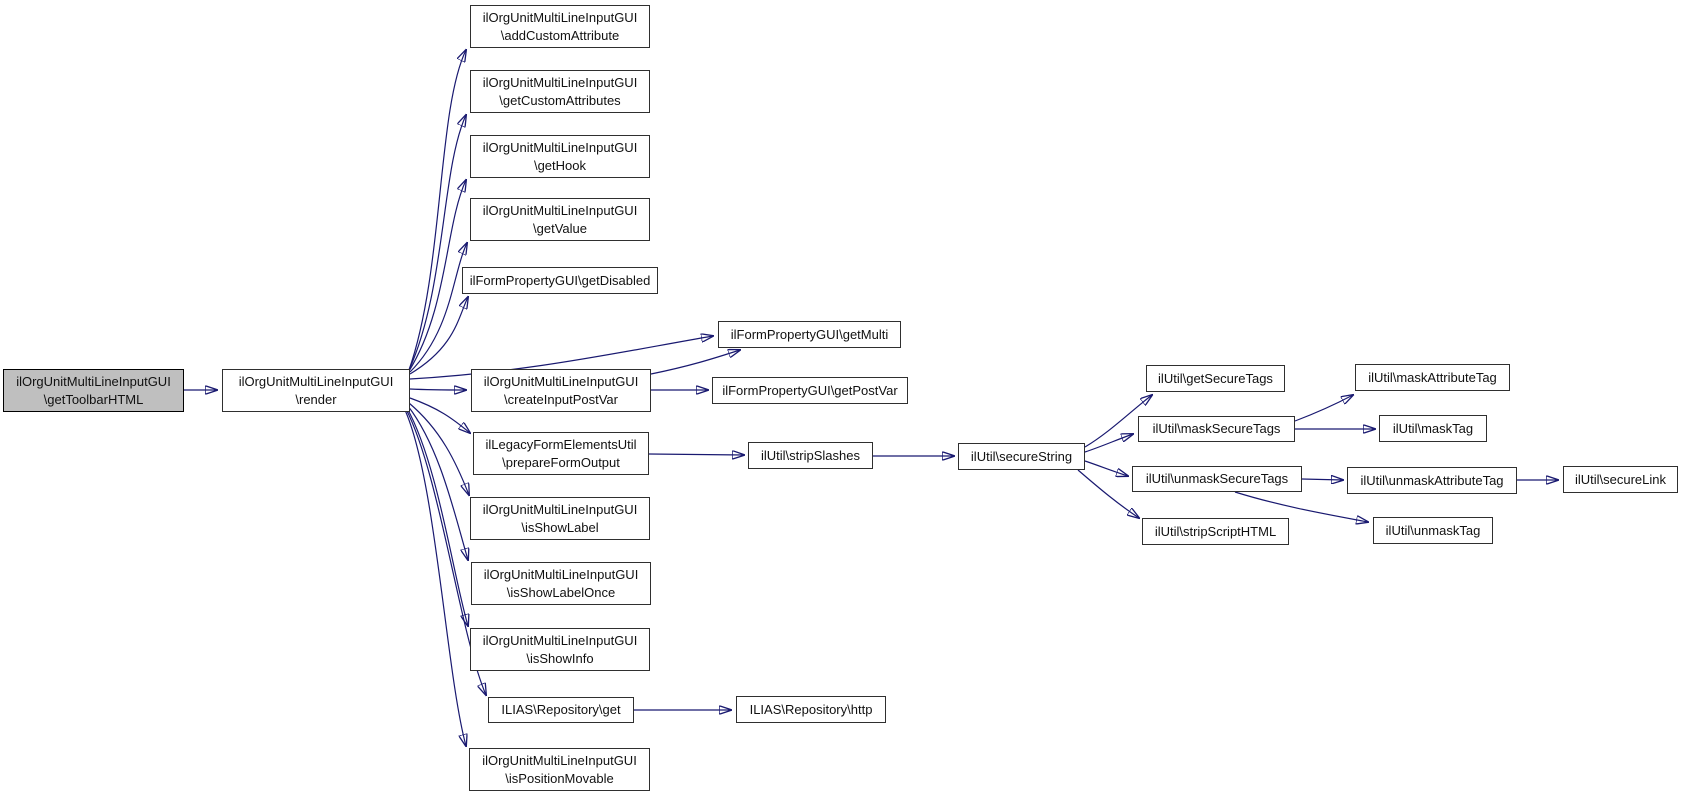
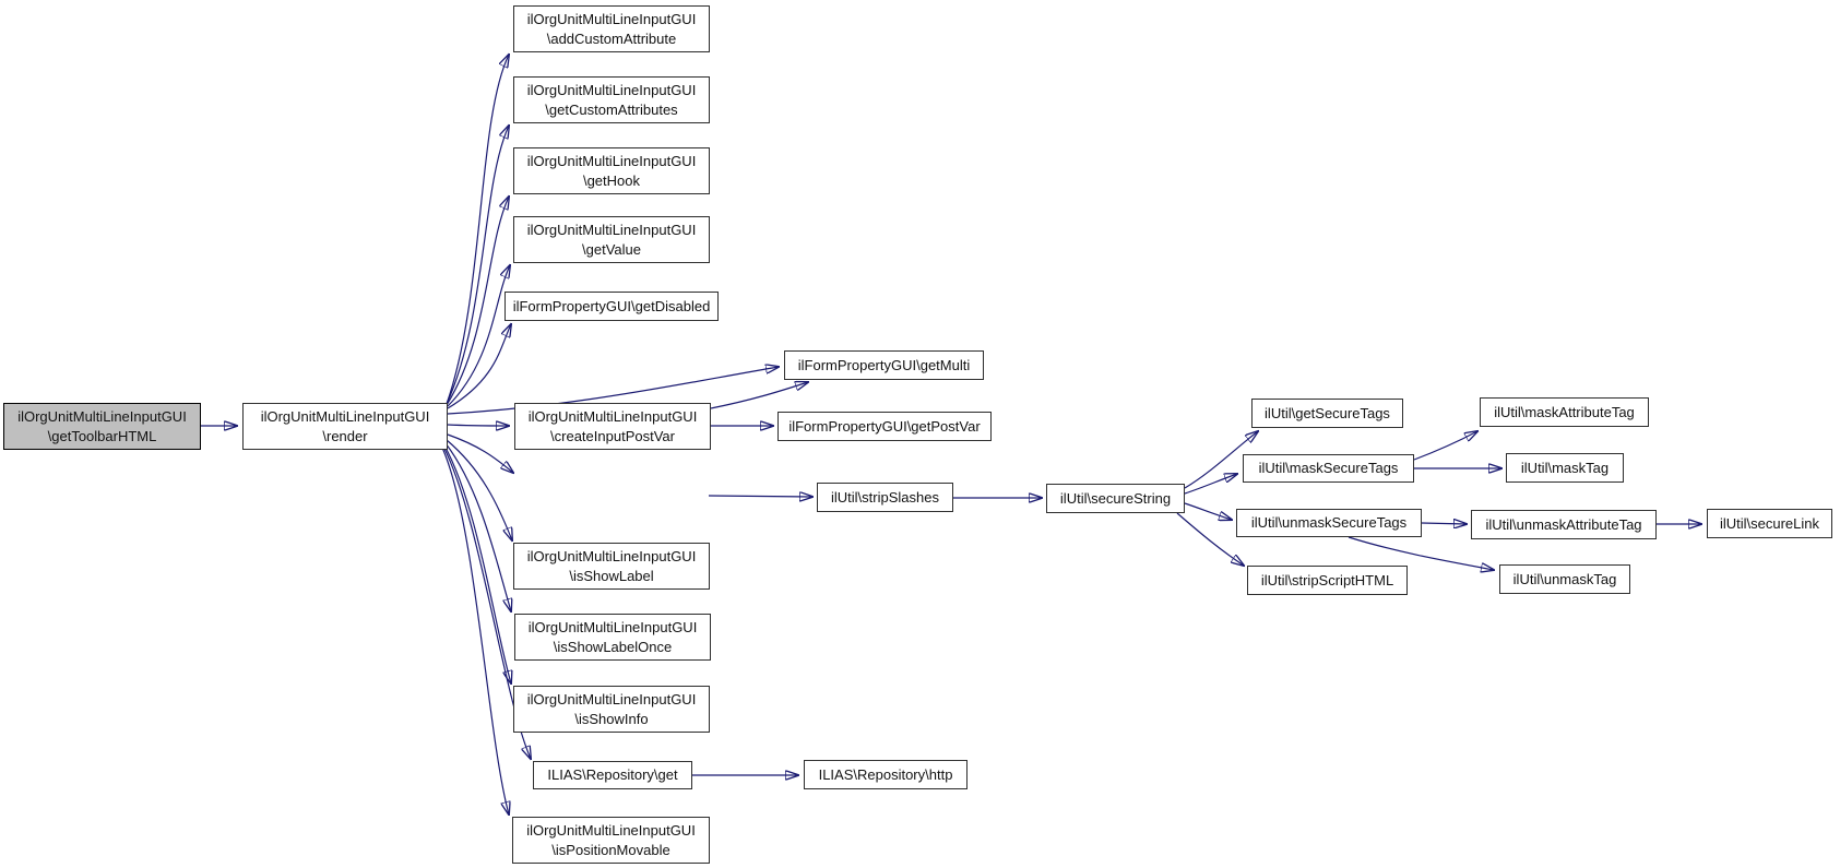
  ilOrgUnitMultiLineInputGUI
  \getToolbarHTML
  ilOrgUnitMultiLineInputGUI
  \render
  ilOrgUnitMultiLineInputGUI
  \addCustomAttribute
  ilOrgUnitMultiLineInputGUI
  \getCustomAttributes
  ilOrgUnitMultiLineInputGUI
  \getHook
  ilOrgUnitMultiLineInputGUI
  \getValue
  ilFormPropertyGUI\getDisabled
  ilFormPropertyGUI\getMulti
  ilOrgUnitMultiLineInputGUI
  \createInputPostVar
  ilFormPropertyGUI\getPostVar
- ilLegacyFormElementsUtil
- \prepareFormOutput
  ilUtil\stripSlashes
  ilUtil\secureString
  ilUtil\getSecureTags
  ilUtil\maskSecureTags
  ilUtil\unmaskSecureTags
  ilUtil\stripScriptHTML
  ilUtil\maskAttributeTag
  ilUtil\maskTag
  ilUtil\unmaskAttributeTag
  ilUtil\secureLink
  ilUtil\unmaskTag
  ilOrgUnitMultiLineInputGUI
  \isShowLabel
  ilOrgUnitMultiLineInputGUI
  \isShowLabelOnce
  ilOrgUnitMultiLineInputGUI
  \isShowInfo
  ILIAS\Repository\get
  ILIAS\Repository\http
  ilOrgUnitMultiLineInputGUI
  \isPositionMovable
